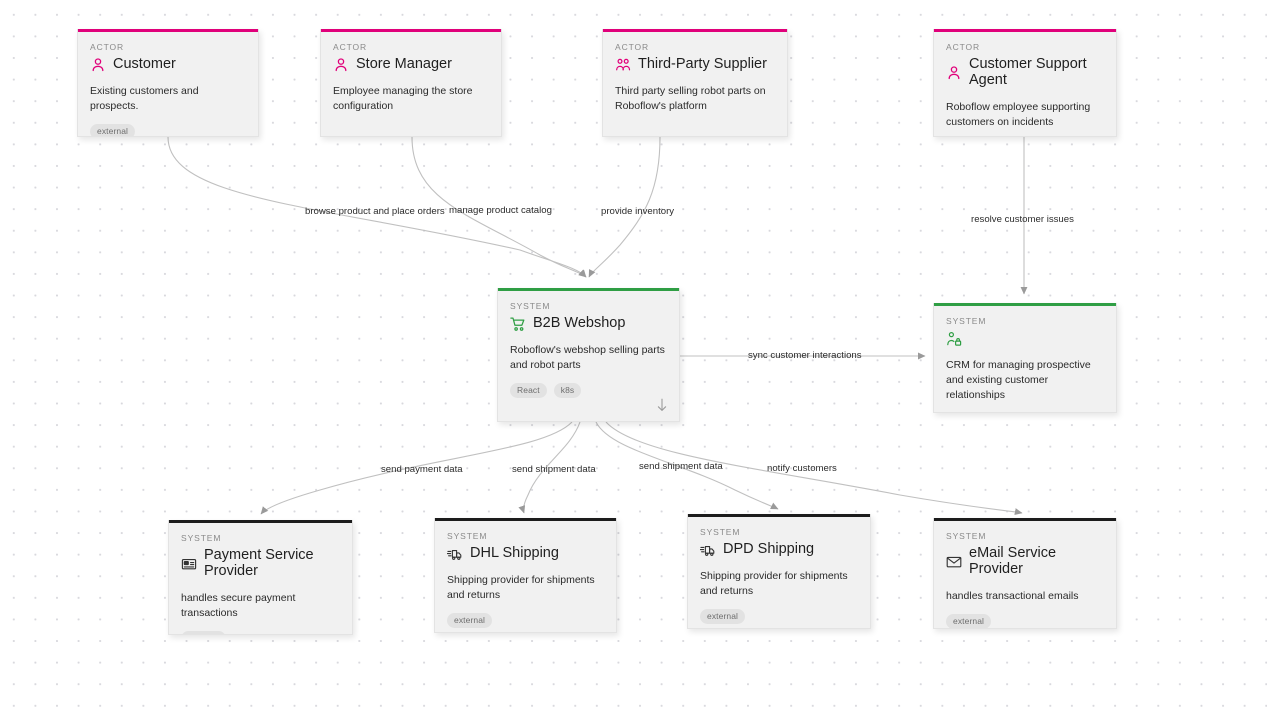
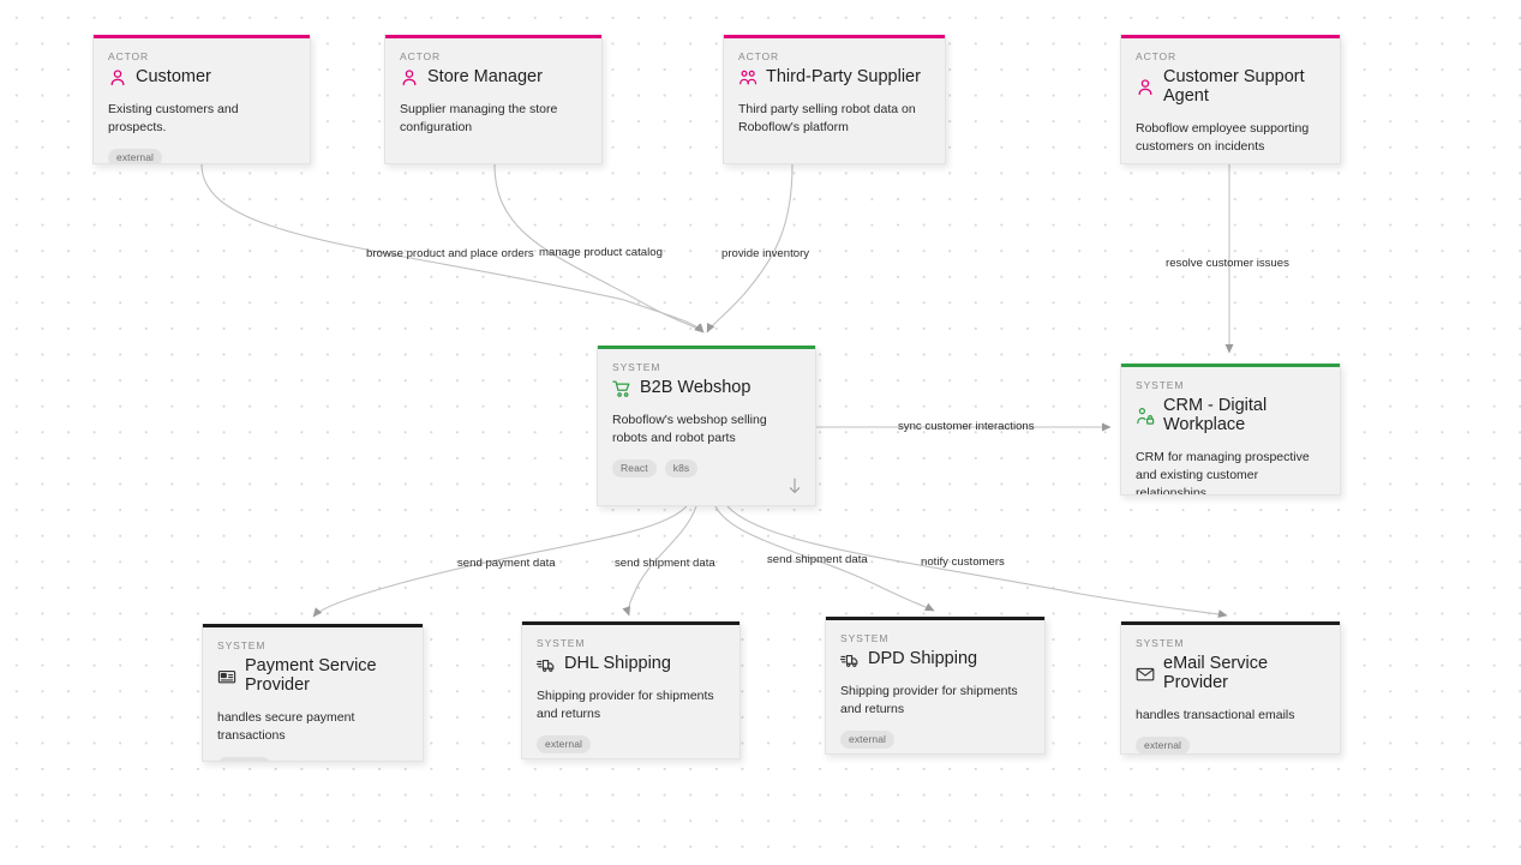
  browse product and place orders
  manage product catalog
  provide inventory
  resolve customer issues
  sync customer interactions
  send payment data
  send shipment data
  send shipment data
  notify customers
  ACTOR
  Customer
  Existing customers and prospects.
  external
  ACTOR
  Store Manager
- Employee managing the store configuration
+ Supplier managing the store configuration
  ACTOR
  Third-Party Supplier
- Third party selling robot parts on Roboflow's platform
+ Third party selling robot data on Roboflow's platform
  ACTOR
  Customer Support Agent
  Roboflow employee supporting customers on incidents
  SYSTEM
  B2B Webshop
- Roboflow's webshop selling parts and robot parts
+ Roboflow's webshop selling robots and robot parts
  React
  k8s
  SYSTEM
+ CRM - Digital Workplace
  CRM for managing prospective and existing customer relationships
  SYSTEM
  Payment Service Provider
  handles secure payment transactions
  SYSTEM
  DHL Shipping
  Shipping provider for shipments and returns
  external
  SYSTEM
  DPD Shipping
  Shipping provider for shipments and returns
  external
  SYSTEM
  eMail Service Provider
  handles transactional emails
  external
